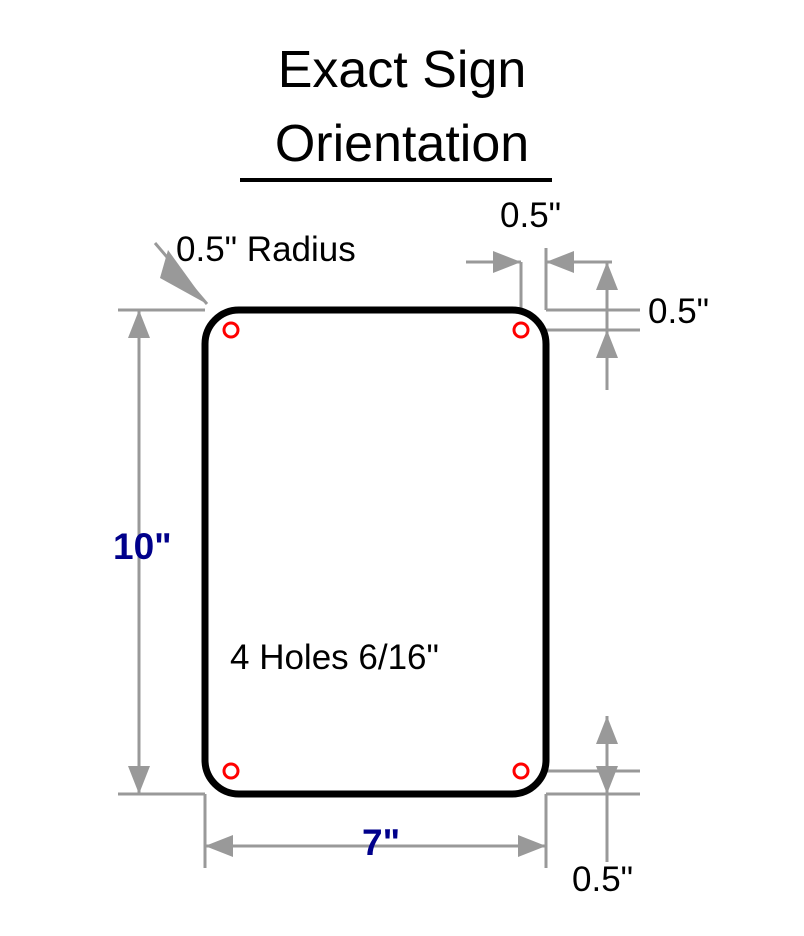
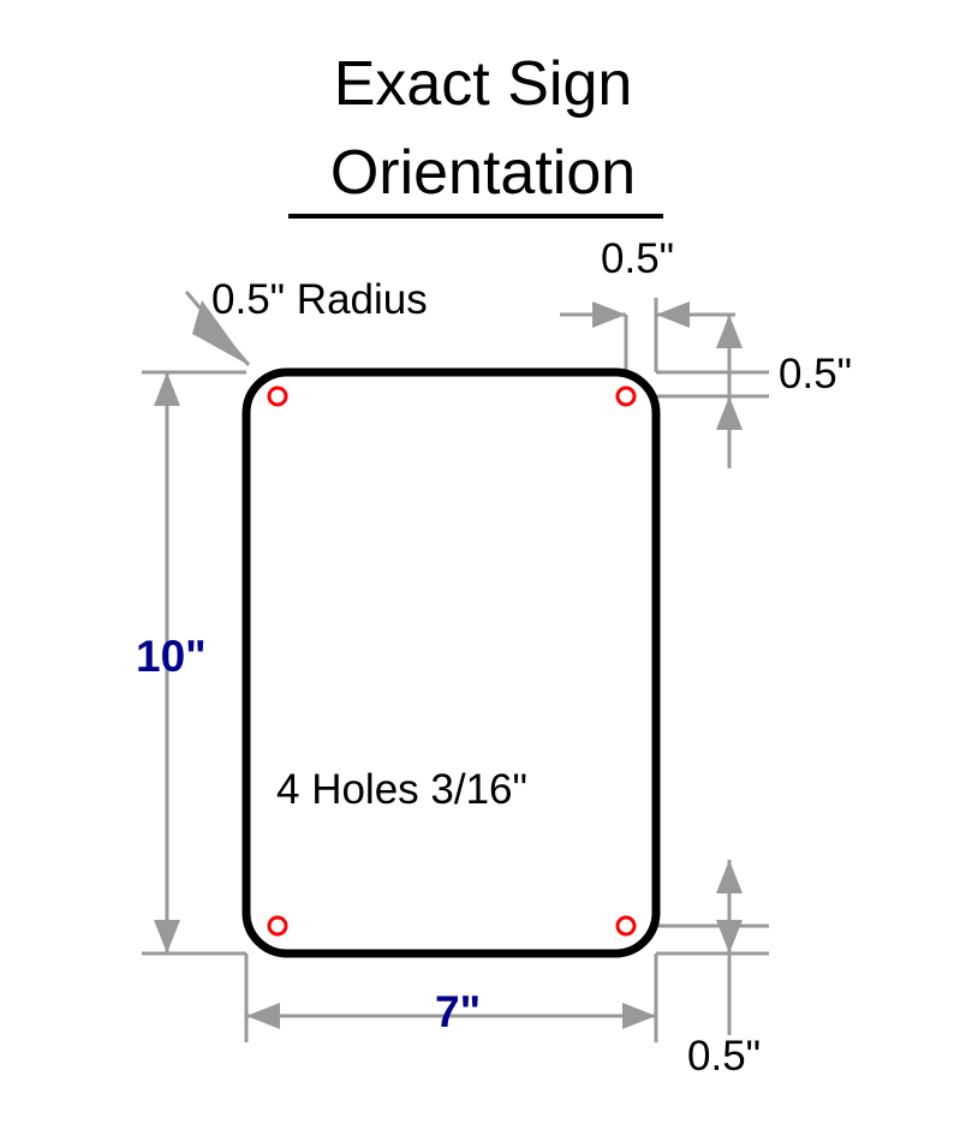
  Exact Sign
  Orientation
  0.5" Radius
  0.5"
  0.5"
  0.5"
  10"
  7"
- 4 Holes 6/16"
+ 4 Holes 3/16"
